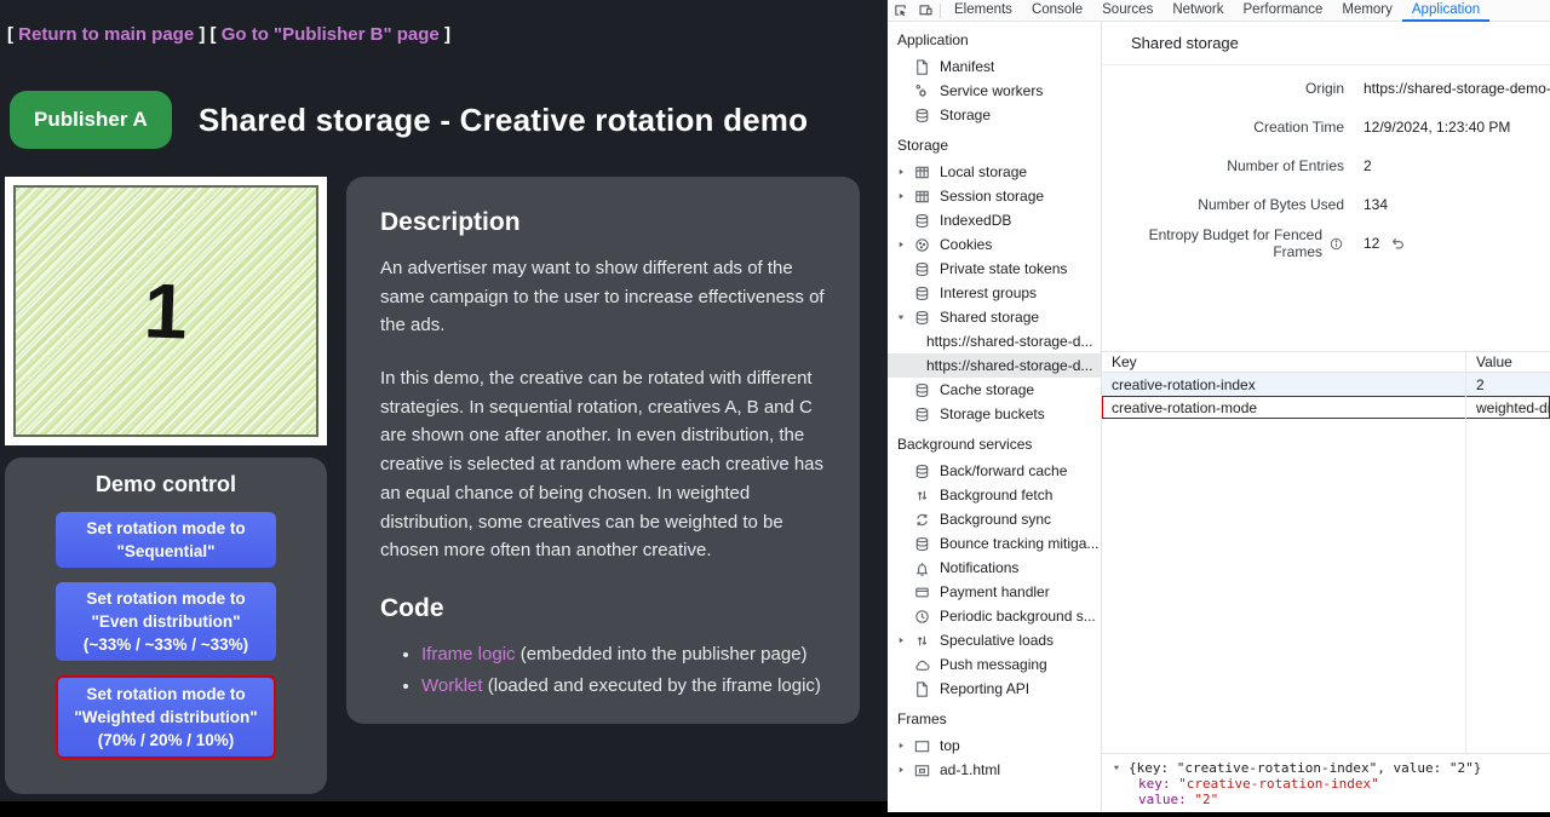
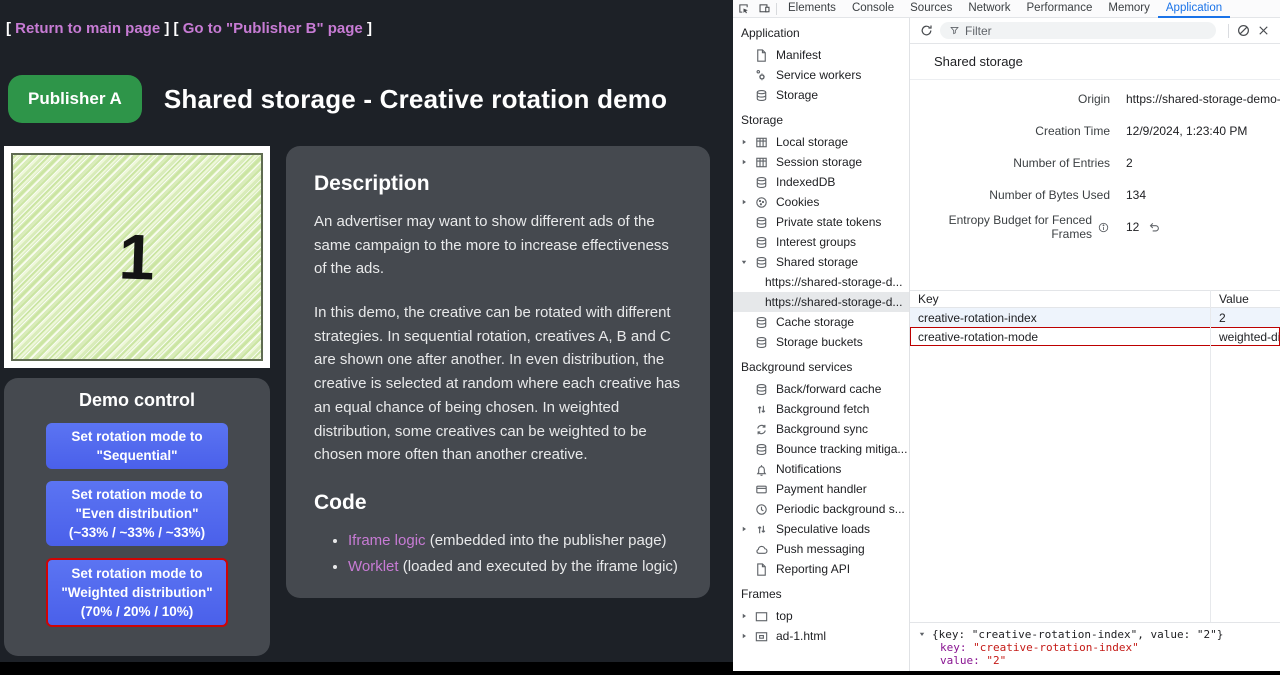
  [ Return to main page ] [ Go to "Publisher B" page ]
  Publisher A
  Shared storage - Creative rotation demo
  Demo control
  Set rotation mode to
  "Sequential"
  Set rotation mode to
  "Even distribution"
  (~33% / ~33% / ~33%)
  Set rotation mode to
  "Weighted distribution"
  (70% / 20% / 10%)
  Description
- An advertiser may want to show different ads of the same campaign to the user to increase effectiveness of the ads.
+ An advertiser may want to show different ads of the same campaign to the more to increase effectiveness of the ads.
  In this demo, the creative can be rotated with different strategies. In sequential rotation, creatives A, B and C are shown one after another. In even distribution, the creative is selected at random where each creative has an equal chance of being chosen. In weighted distribution, some creatives can be weighted to be chosen more often than another creative.
  Code
  Iframe logic (embedded into the publisher page)
  Worklet (loaded and executed by the iframe logic)
  Elements
  Console
  Sources
  Network
  Performance
  Memory
  Application
  Application
  Manifest
  Service workers
  Storage
  Storage
  Local storage
  Session storage
  IndexedDB
  Cookies
  Private state tokens
  Interest groups
  Shared storage
  https://shared-storage-d...
  https://shared-storage-d...
  Cache storage
  Storage buckets
  Background services
  Back/forward cache
  Background fetch
  Background sync
  Bounce tracking mitiga...
  Notifications
  Payment handler
  Periodic background s...
  Speculative loads
  Push messaging
  Reporting API
  Frames
  top
  ad-1.html
+ Filter
  Shared storage
  Origin
  https://shared-storage-demo-
  Creation Time
  12/9/2024, 1:23:40 PM
  Number of Entries
  2
  Number of Bytes Used
  134
  Entropy Budget for Fenced Frames
  12
  Key
  Value
  creative-rotation-index
  2
  creative-rotation-mode
  weighted-di
  {key: "creative-rotation-index", value: "2"}
  key: "creative-rotation-index"
  value: "2"
